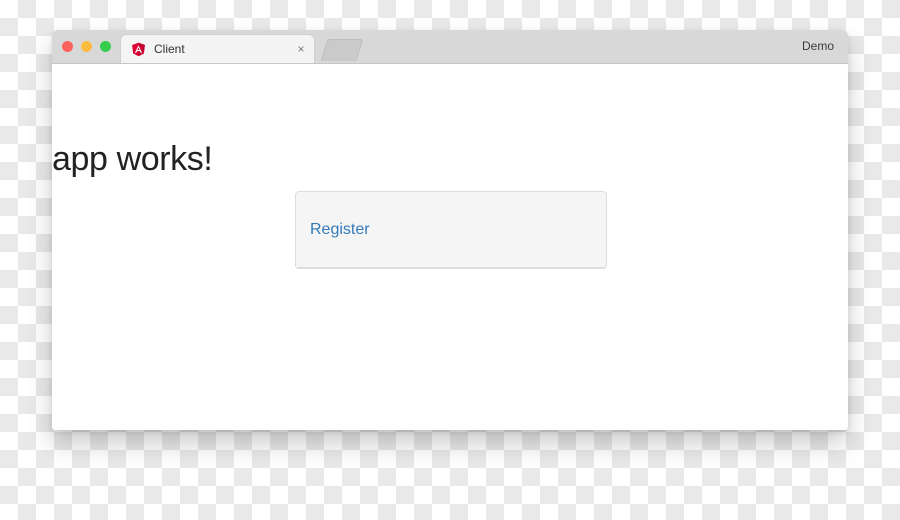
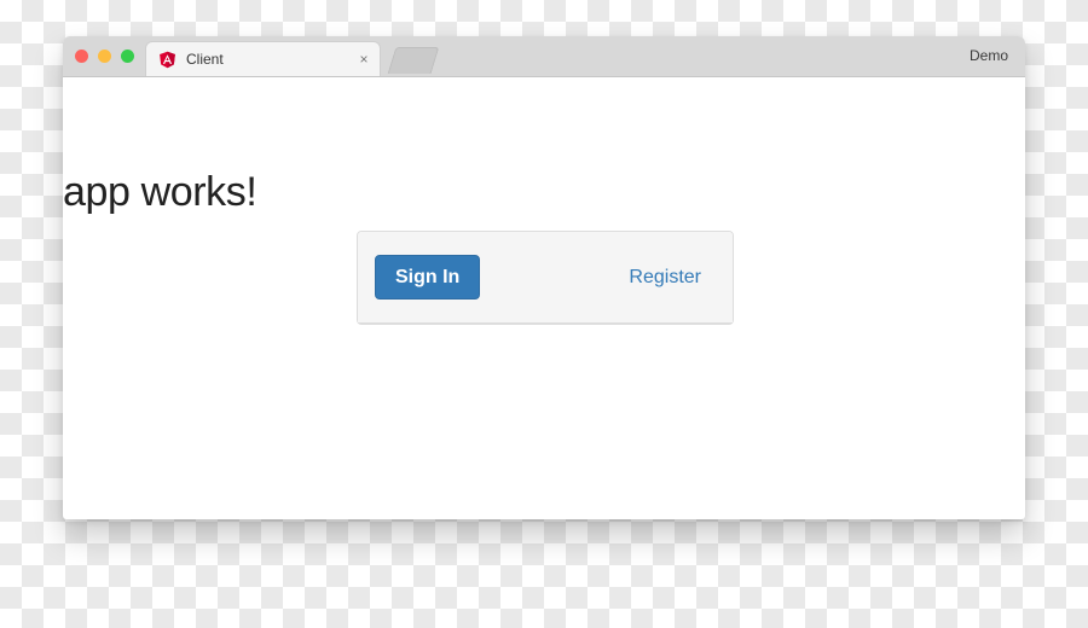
  Client
  ×
  Demo
  app works!
+ Sign In
  Register
